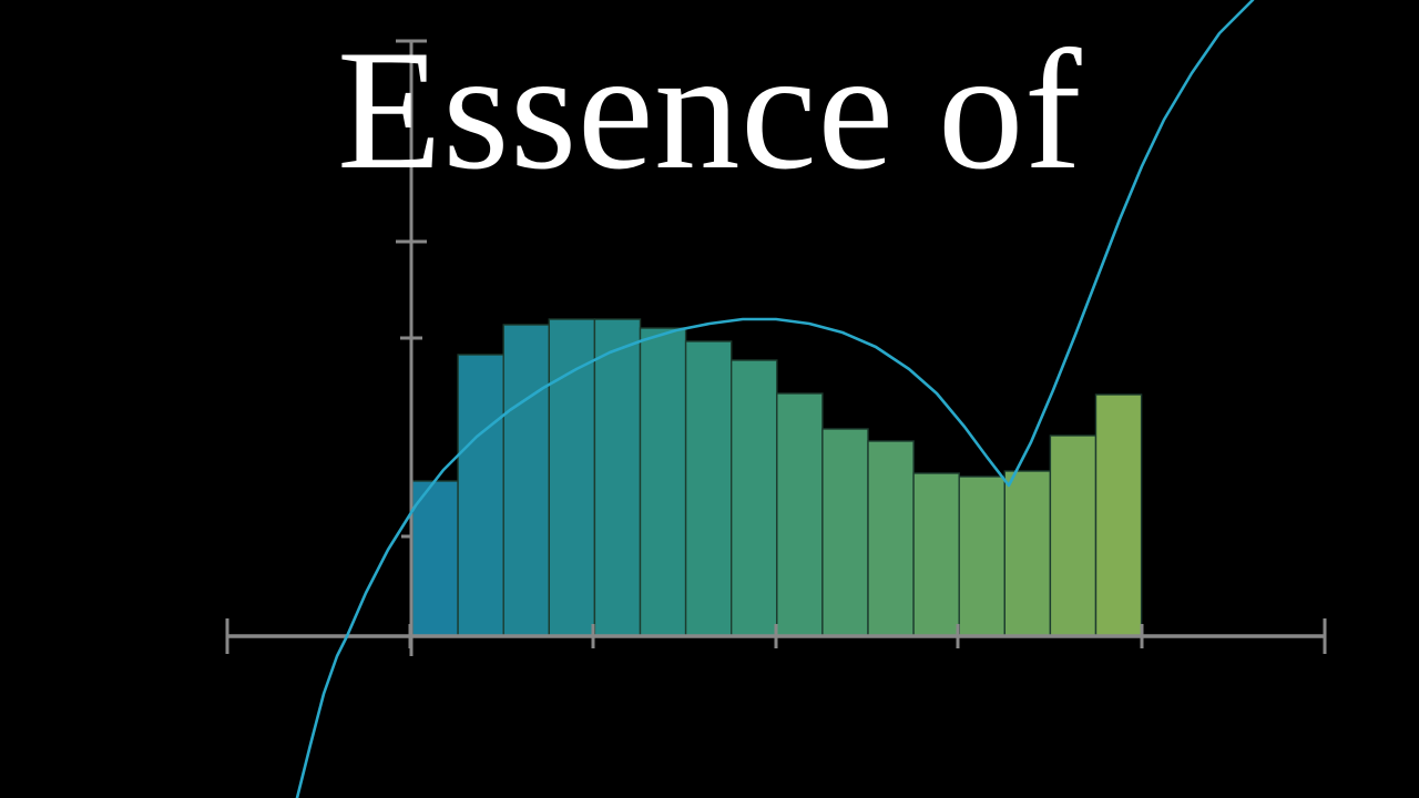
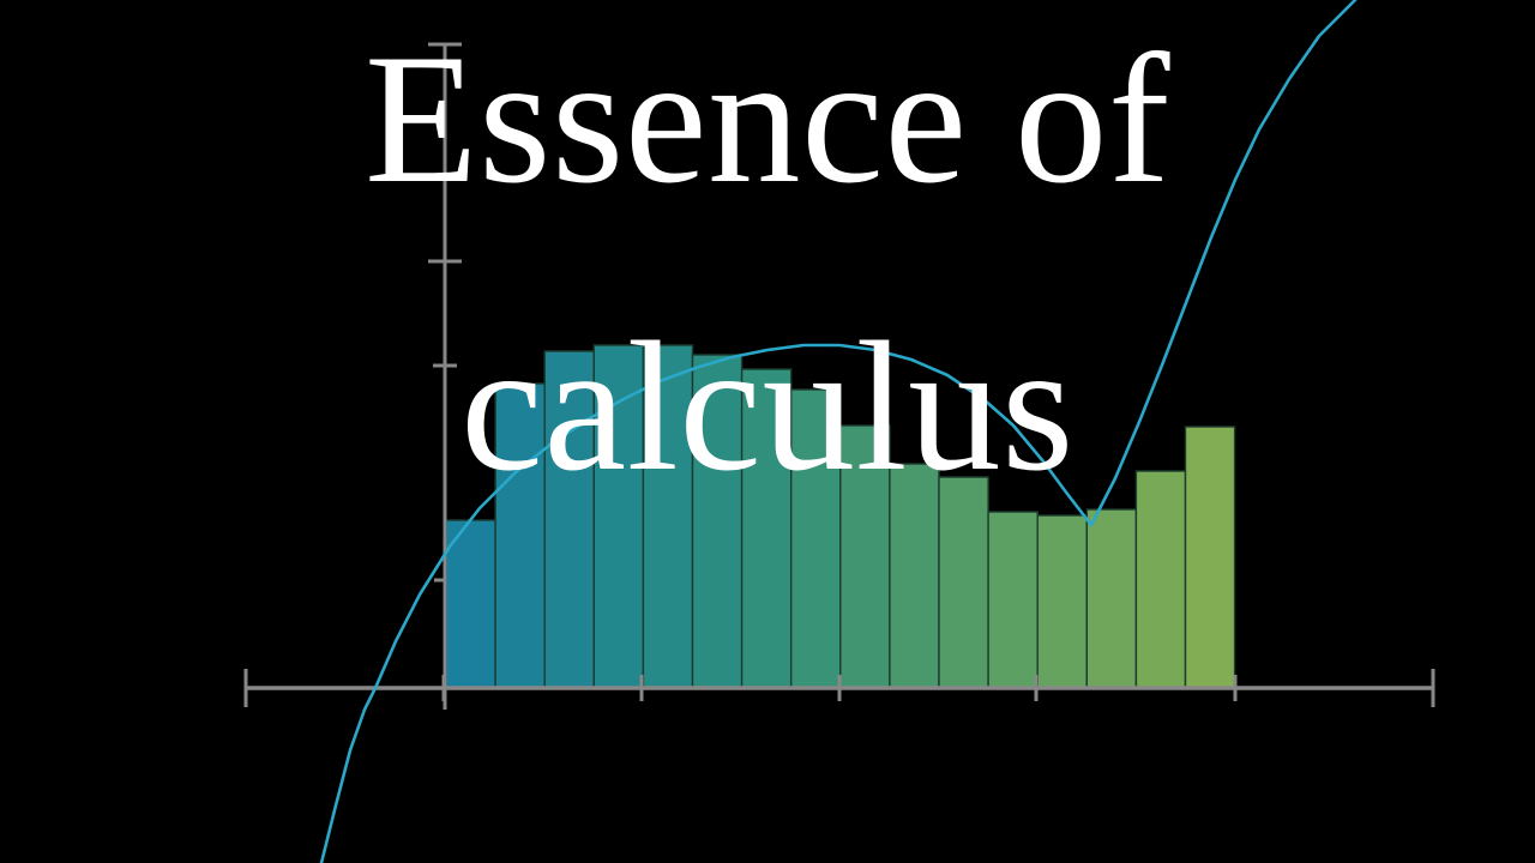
  Essence of
+ calculus
